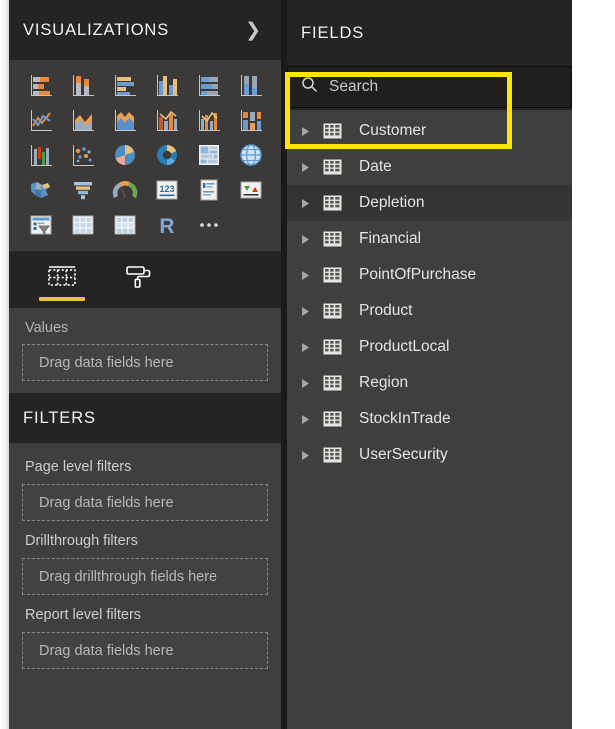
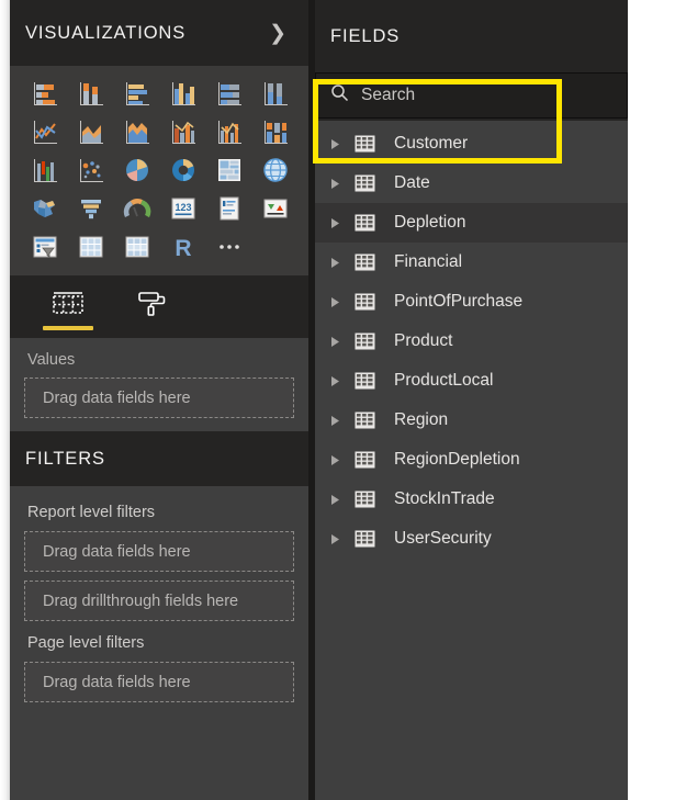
  VISUALIZATIONS
  ❯
  123
  R
  Values
  Drag data fields here
  FILTERS
- Page level filters
+ Report level filters
  Drag data fields here
- Drillthrough filters
  Drag drillthrough fields here
- Report level filters
+ Page level filters
  Drag data fields here
  FIELDS
  Search
  Customer
  Date
  Depletion
  Financial
  PointOfPurchase
  Product
  ProductLocal
  Region
+ RegionDepletion
  StockInTrade
  UserSecurity
